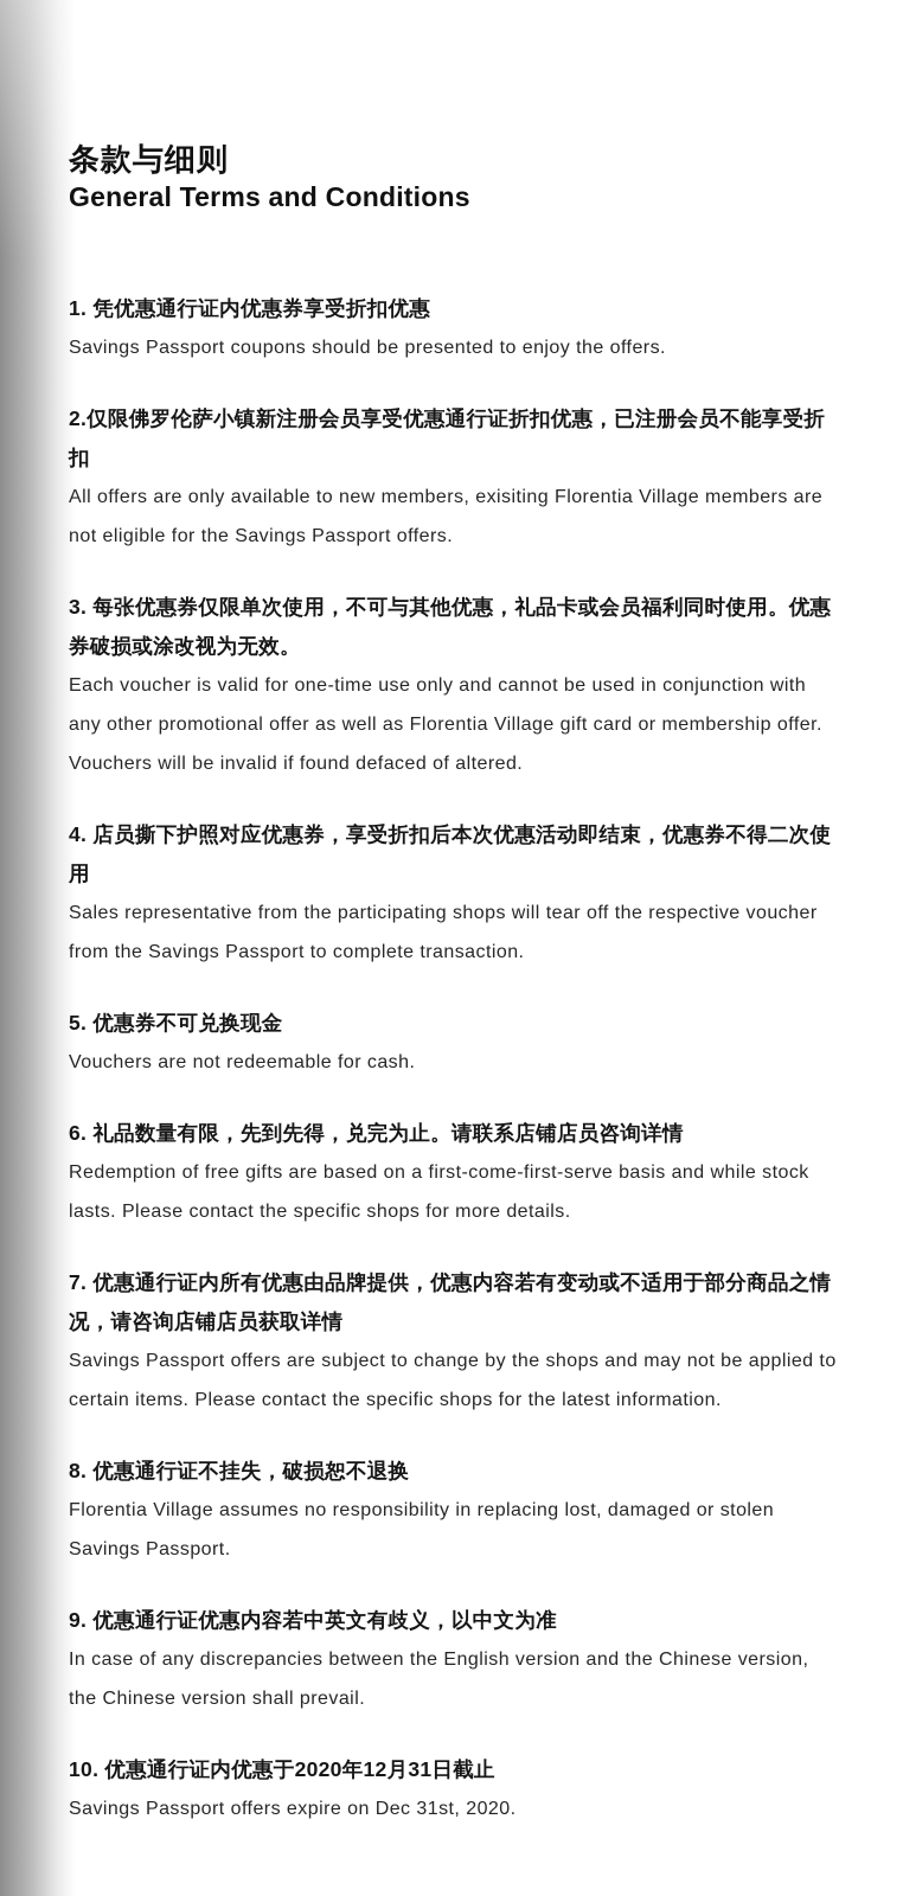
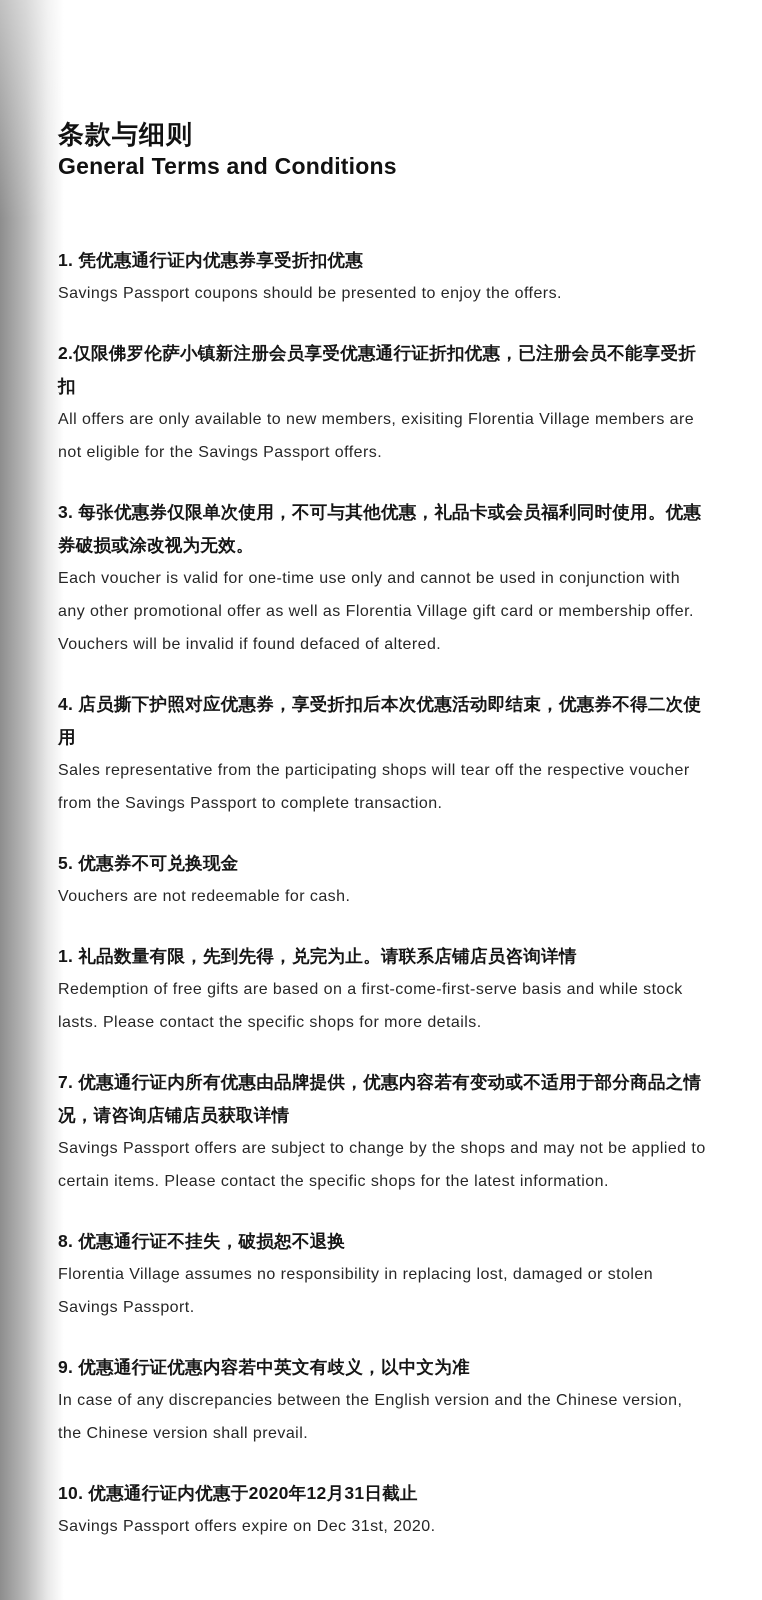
  条款与细则
  General Terms and Conditions
  1. 凭优惠通行证内优惠券享受折扣优惠
  Savings Passport coupons should be presented to enjoy the offers.
  2.仅限佛罗伦萨小镇新注册会员享受优惠通行证折扣优惠，已注册会员不能享受折扣
  All offers are only available to new members, exisiting Florentia Village members are not eligible for the Savings Passport offers.
  3. 每张优惠券仅限单次使用，不可与其他优惠，礼品卡或会员福利同时使用。优惠券破损或涂改视为无效。
  Each voucher is valid for one-time use only and cannot be used in conjunction with any other promotional offer as well as Florentia Village gift card or membership offer. Vouchers will be invalid if found defaced of altered.
  4. 店员撕下护照对应优惠券，享受折扣后本次优惠活动即结束，优惠券不得二次使用
  Sales representative from the participating shops will tear off the respective voucher from the Savings Passport to complete transaction.
  5. 优惠券不可兑换现金
  Vouchers are not redeemable for cash.
- 6. 礼品数量有限，先到先得，兑完为止。请联系店铺店员咨询详情
+ 1. 礼品数量有限，先到先得，兑完为止。请联系店铺店员咨询详情
  Redemption of free gifts are based on a first-come-first-serve basis and while stock lasts. Please contact the specific shops for more details.
  7. 优惠通行证内所有优惠由品牌提供，优惠内容若有变动或不适用于部分商品之情况，请咨询店铺店员获取详情
  Savings Passport offers are subject to change by the shops and may not be applied to certain items. Please contact the specific shops for the latest information.
  8. 优惠通行证不挂失，破损恕不退换
  Florentia Village assumes no responsibility in replacing lost, damaged or stolen Savings Passport.
  9. 优惠通行证优惠内容若中英文有歧义，以中文为准
  In case of any discrepancies between the English version and the Chinese version, the Chinese version shall prevail.
  10. 优惠通行证内优惠于2020年12月31日截止
  Savings Passport offers expire on Dec 31st, 2020.
